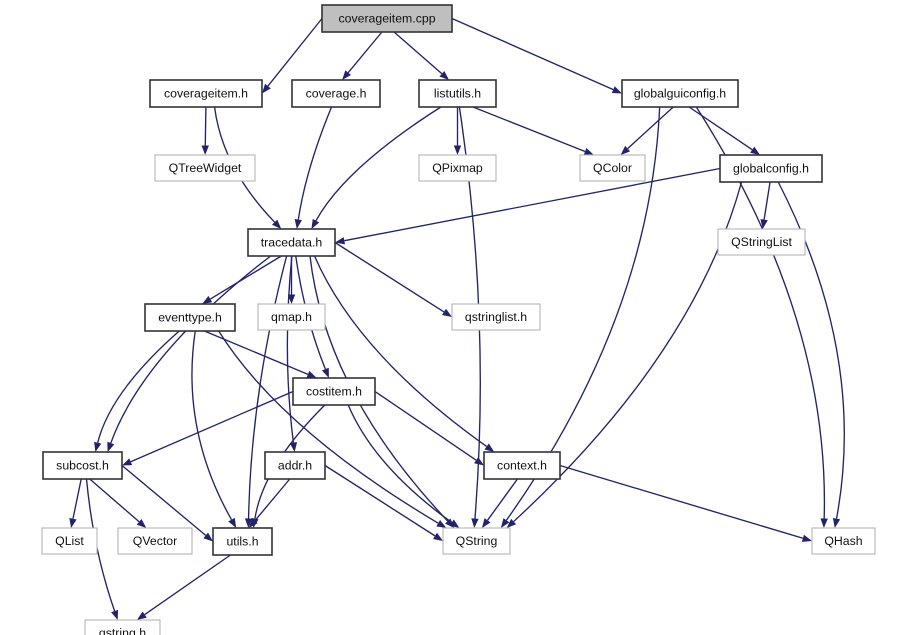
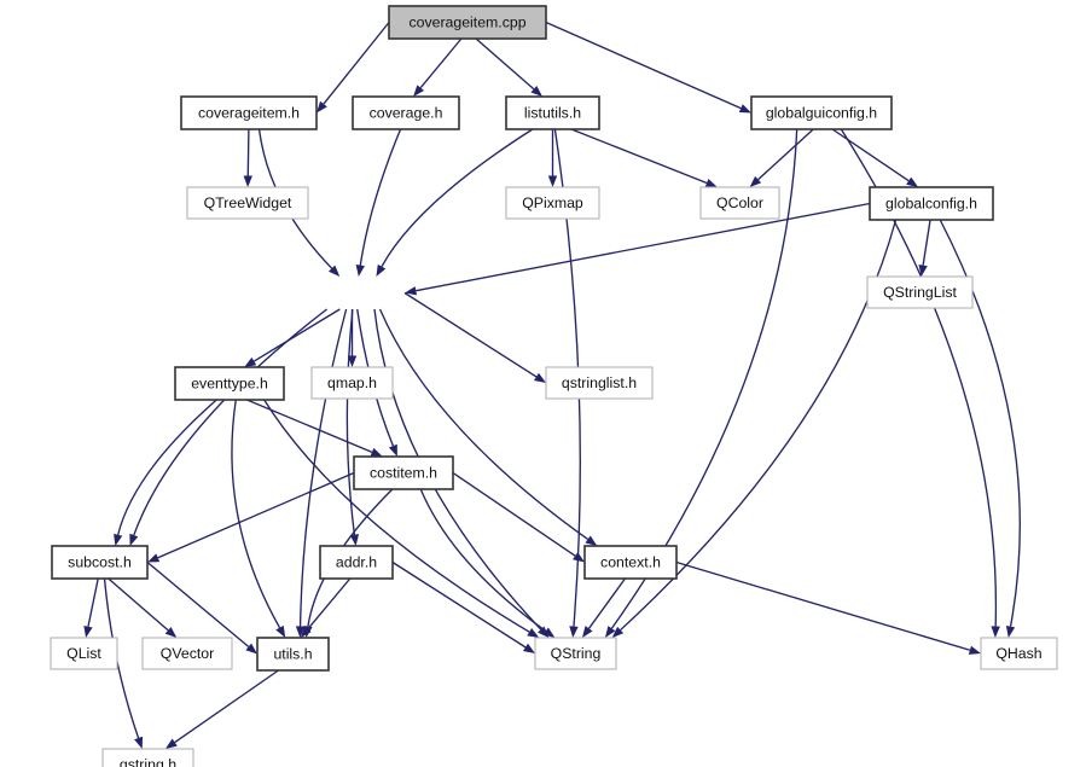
  coverageitem.cpp
  coverageitem.h
  coverage.h
  listutils.h
  globalguiconfig.h
  QTreeWidget
  QPixmap
  QColor
  globalconfig.h
  QStringList
- tracedata.h
  eventtype.h
  qmap.h
  qstringlist.h
  costitem.h
  subcost.h
  addr.h
  context.h
  QList
  QVector
  utils.h
  QString
  QHash
  qstring.h
